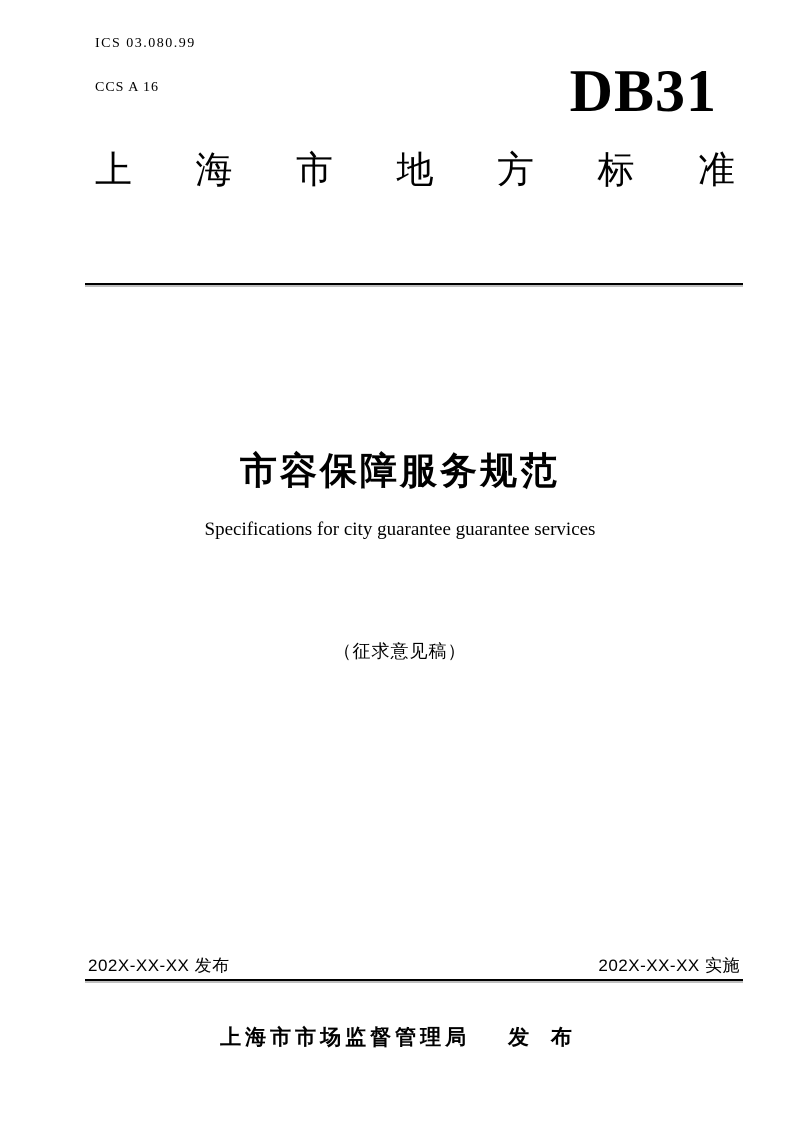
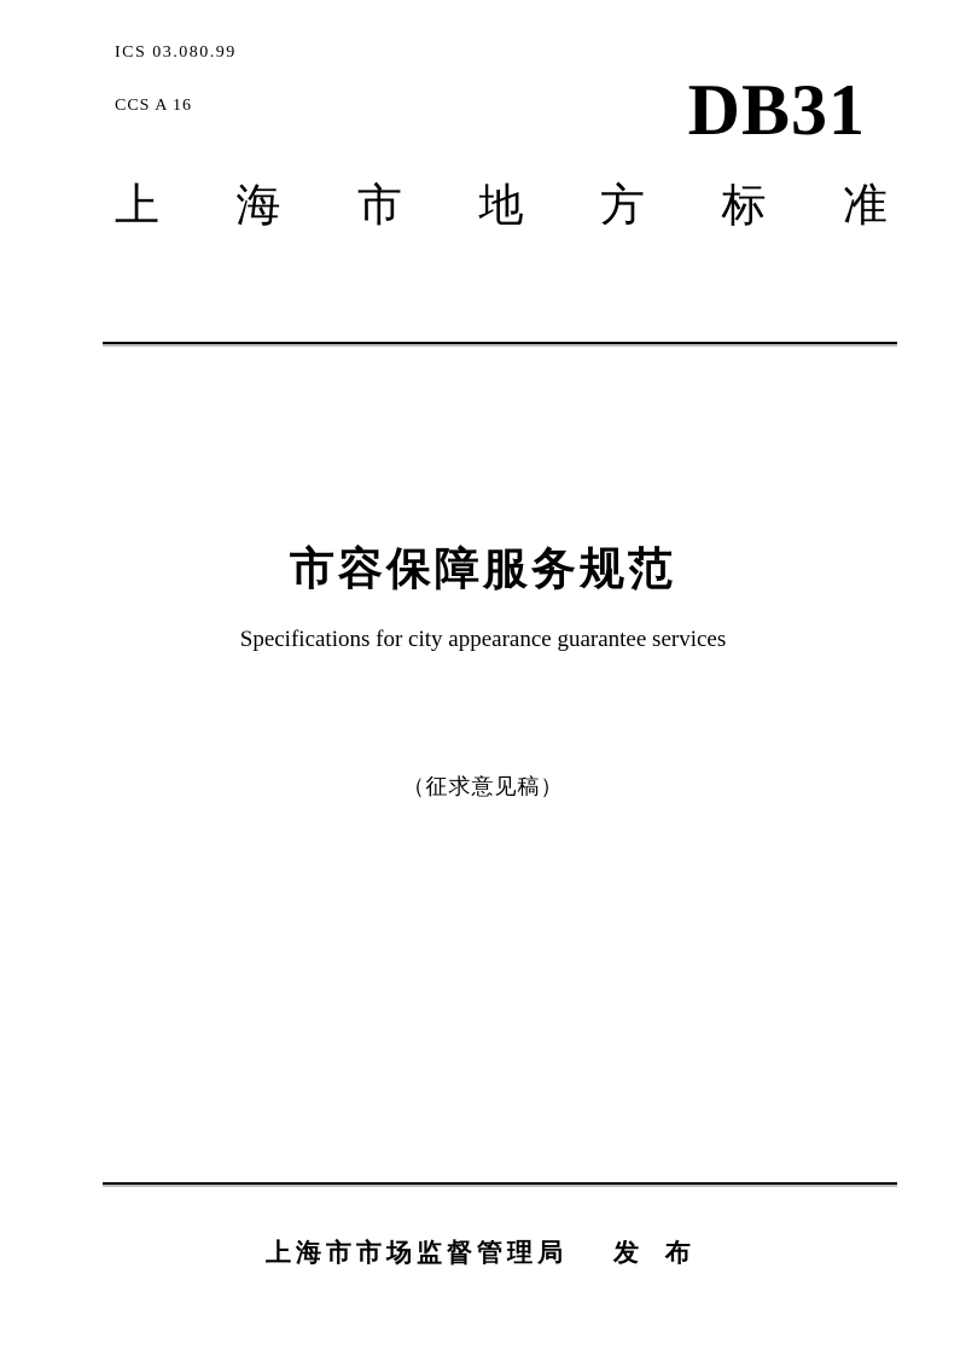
  ICS 03.080.99
  CCS A 16
  DB31
  上
  海
  市
  地
  方
  标
  准
  市容保障服务规范
- Specifications for city guarantee guarantee services
+ Specifications for city appearance guarantee services
  （征求意见稿）
- 202X-XX-XX 发布
- 202X-XX-XX 实施
  上海市市场监督管理局 发 布
